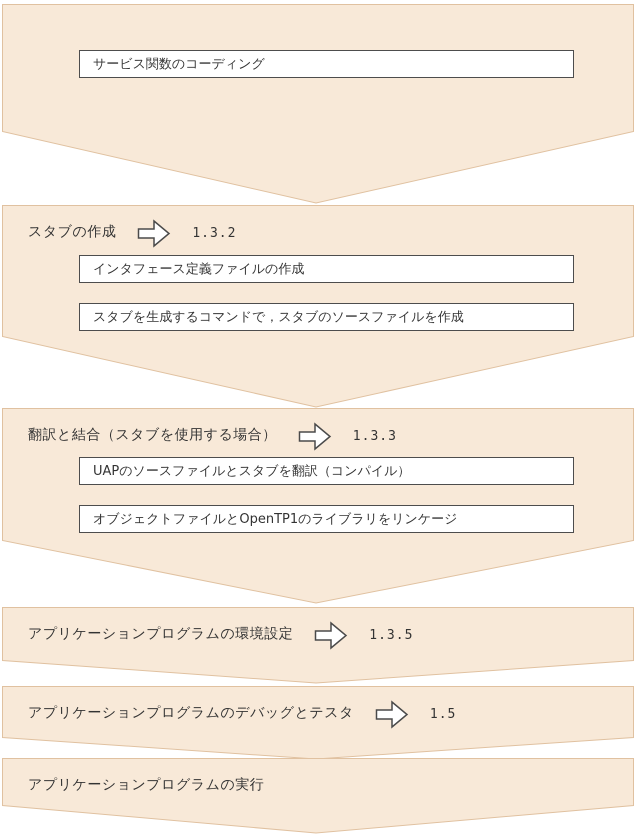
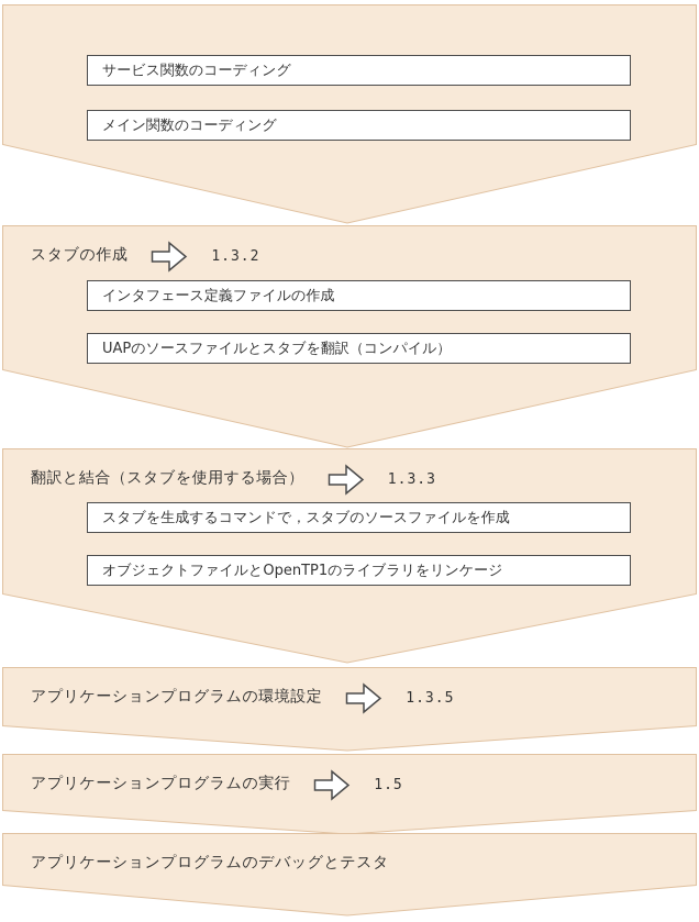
  サービス関数のコーディング
+ メイン関数のコーディング
  スタブの作成
  1.3.2
  インタフェース定義ファイルの作成
- スタブを生成するコマンドで，スタブのソースファイルを作成
+ UAPのソースファイルとスタブを翻訳（コンパイル）
  翻訳と結合（スタブを使用する場合）
  1.3.3
- UAPのソースファイルとスタブを翻訳（コンパイル）
+ スタブを生成するコマンドで，スタブのソースファイルを作成
  オブジェクトファイルとOpenTP1のライブラリをリンケージ
  アプリケーションプログラムの環境設定
  1.3.5
- アプリケーションプログラムのデバッグとテスタ
+ アプリケーションプログラムの実行
  1.5
- アプリケーションプログラムの実行
+ アプリケーションプログラムのデバッグとテスタ
